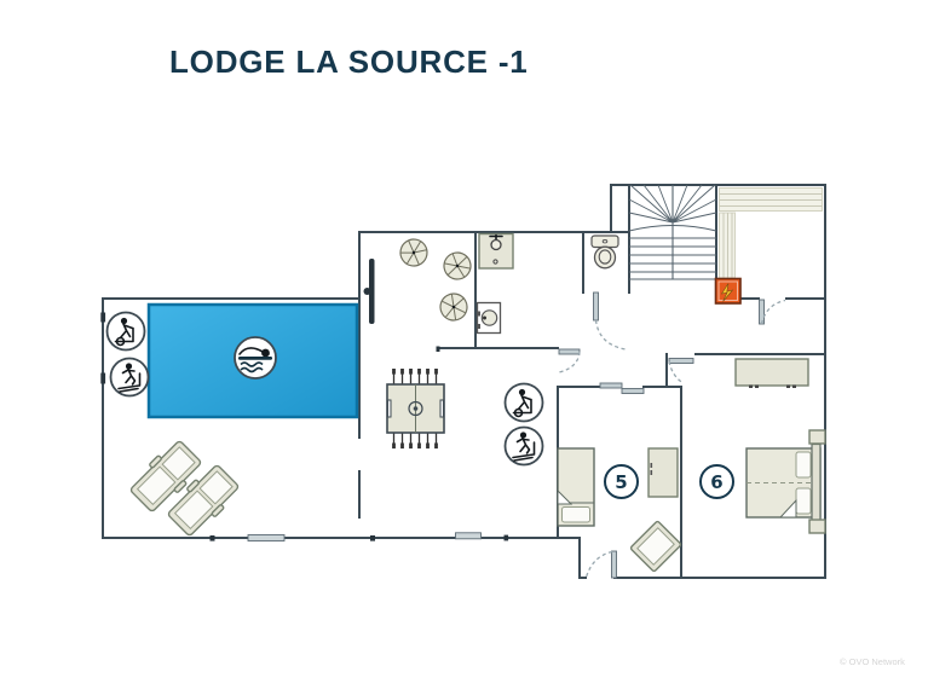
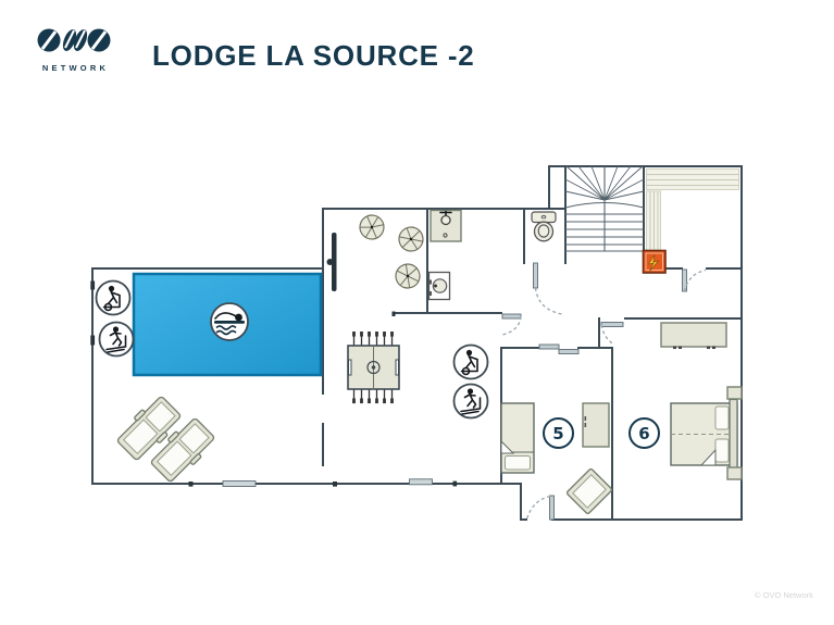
+ NETWORK
- LODGE LA SOURCE -1
+ LODGE LA SOURCE -2
  5
  6
  © OVO Network
